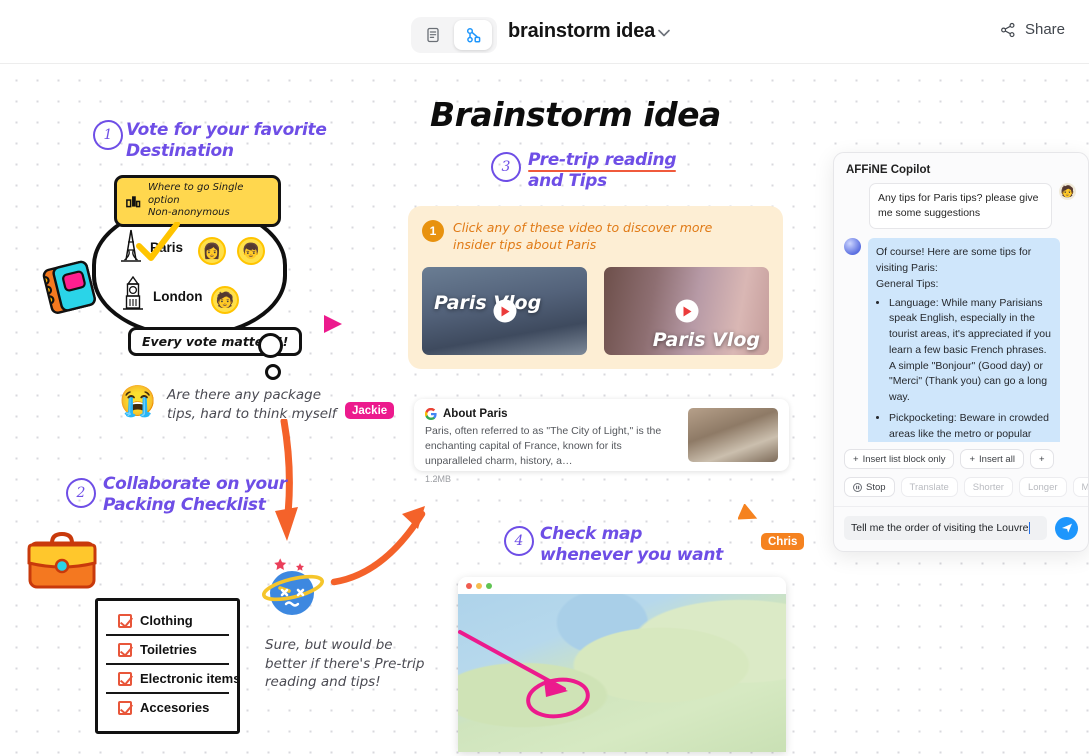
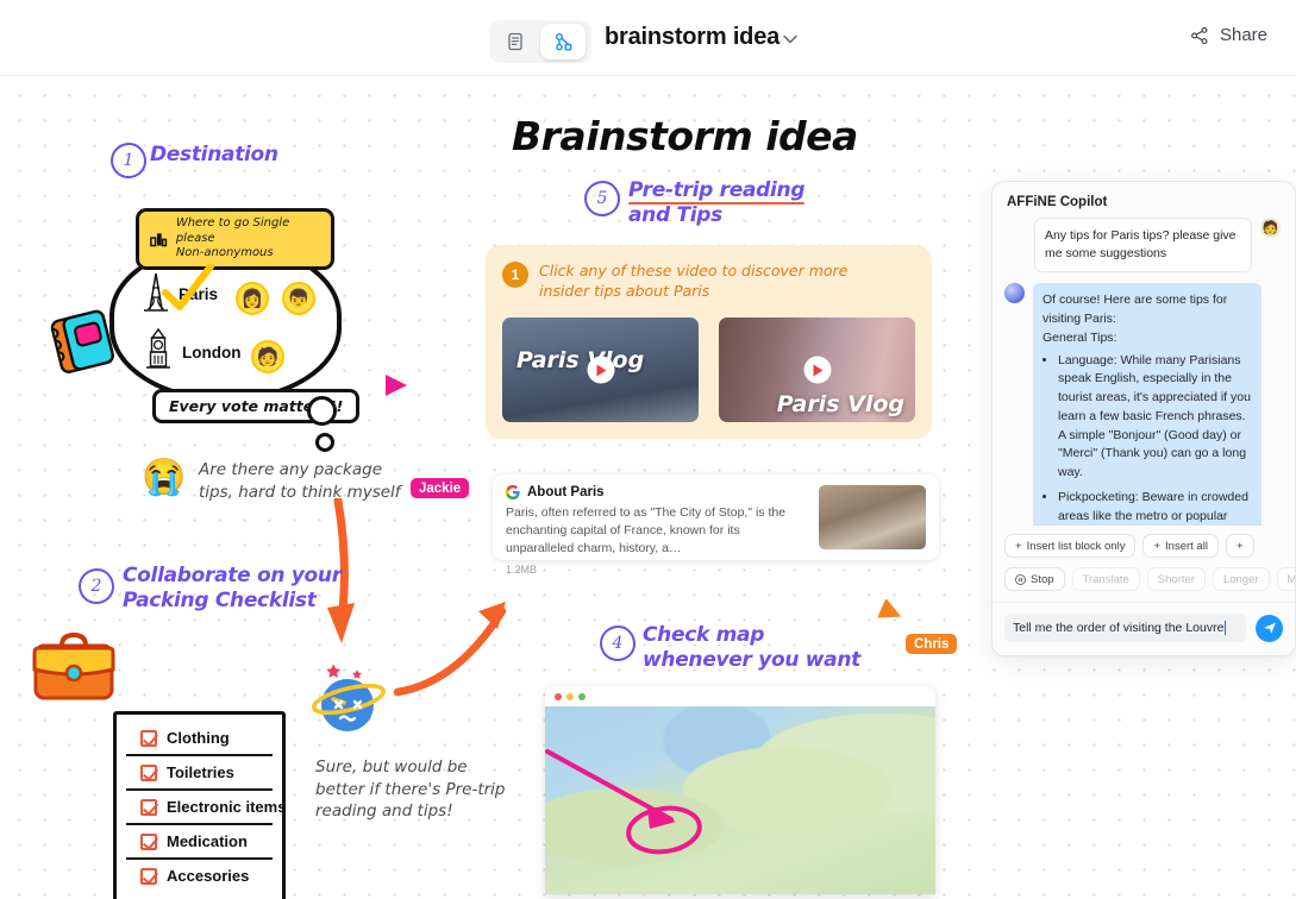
  brainstorm idea
  Share
  Brainstorm idea
  1
- Vote for your favorite
  Destination
- Where to go Single option
+ Where to go Single please
  Non-anonymous
  Pris
  👩
  👦
  London
  🧑
  Every vote matt!
  Jackie
  😭
  Are there any package
  tips, hard to think myself
  2
  Collaborate on your
  Packing Checklist
  Clothing
  Toiletries
  Electronic items
+ Medication
  Accesories
  Sure, but would be
  better if there's Pre-trip
  reading and tips!
- 3
+ 5
  Pre-trip reading
  and Tips
  1
  Click any of these video to discover more
  insider tips about Paris
  Parisog
  Paris Vlog
  About Paris
- Paris, often referred to as "The City of Light," is the enchanting capital of France, known for its unparalleled charm, history, a…
+ Paris, often referred to as "The City of Stop," is the enchanting capital of France, known for its unparalleled charm, history, a…
  1.2MB
  4
  Check map
  whenever you want
  Chris
  AFFiNE Copilot
  Any tips for Paris tips? please give me some suggestions
  🧑
  Of course! Here are some tips for visiting Paris:
  General Tips:
  Language: While many Parisians speak English, especially in the tourist areas, it's appreciated if you learn a few basic French phrases. A simple "Bonjour" (Good day) or "Merci" (Thank you) can go a long way.
  +
  Insert list block only
  +
  Insert all
  +
  Stop
  Translate
  Shorter
  Longer
  Tell me the order of visiting the Louvre
